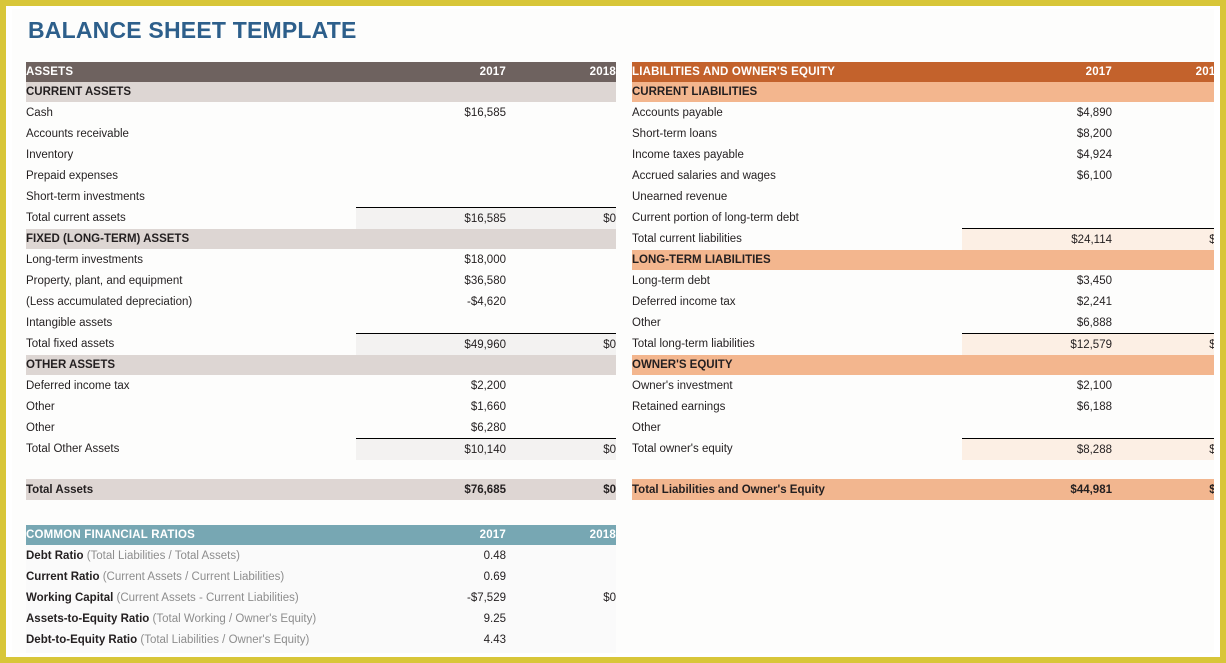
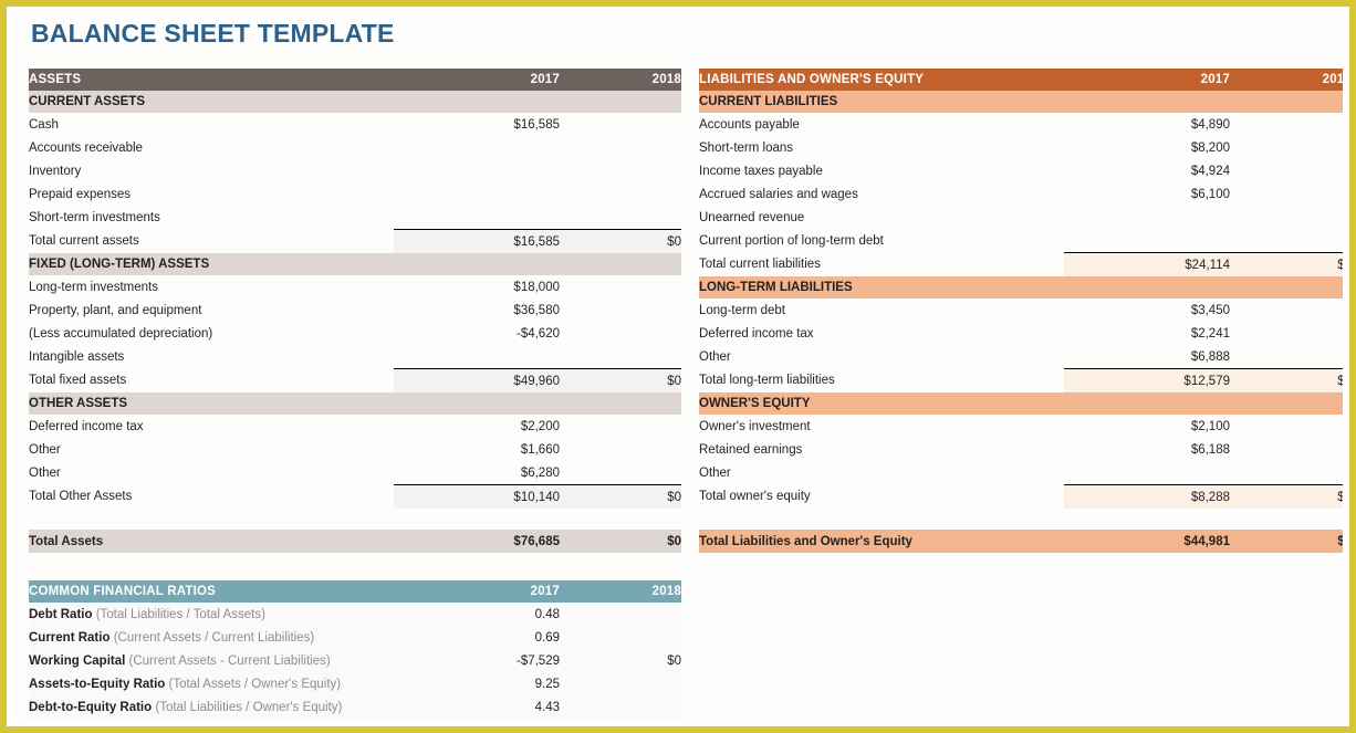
  BALANCE SHEET TEMPLATE
  ASSETS	2017	2018
  CURRENT ASSETS
  Cash	$16,585
  Accounts receivable
  Inventory
  Prepaid expenses
  Short-term investments
  Total current assets	$16,585	$0
  FIXED (LONG-TERM) ASSETS
  Long-term investments	$18,000
  Property, plant, and equipment	$36,580
  (Less accumulated depreciation)	-$4,620
  Intangible assets
  Total fixed assets	$49,960	$0
  OTHER ASSETS
  Deferred income tax	$2,200
  Other	$1,660
  Other	$6,280
  Total Other Assets	$10,140	$0
  Total Assets	$76,685	$0
  LIABILITIES AND OWNER'S EQUITY	2017	201
  CURRENT LIABILITIES
  Accounts payable	$4,890
  Short-term loans	$8,200
  Income taxes payable	$4,924
  Accrued salaries and wages	$6,100
  Unearned revenue
  Current portion of long-term debt
  Total current liabilities	$24,114	$
  LONG-TERM LIABILITIES
  Long-term debt	$3,450
  Deferred income tax	$2,241
  Other	$6,888
  Total long-term liabilities	$12,579	$
  OWNER'S EQUITY
  Owner's investment	$2,100
  Retained earnings	$6,188
  Other
  Total owner's equity	$8,288	$
  Total Liabilities and Owner's Equity	$44,981	$
  COMMON FINANCIAL RATIOS	2017	2018
  Debt Ratio (Total Liabilities / Total Assets)	0.48
  Current Ratio (Current Assets / Current Liabilities)	0.69
  Working Capital (Current Assets - Current Liabilities)	-$7,529	$0
- Assets-to-Equity Ratio (Total Working / Owner's Equity)	9.25
+ Assets-to-Equity Ratio (Total Assets / Owner's Equity)	9.25
  Debt-to-Equity Ratio (Total Liabilities / Owner's Equity)	4.43
